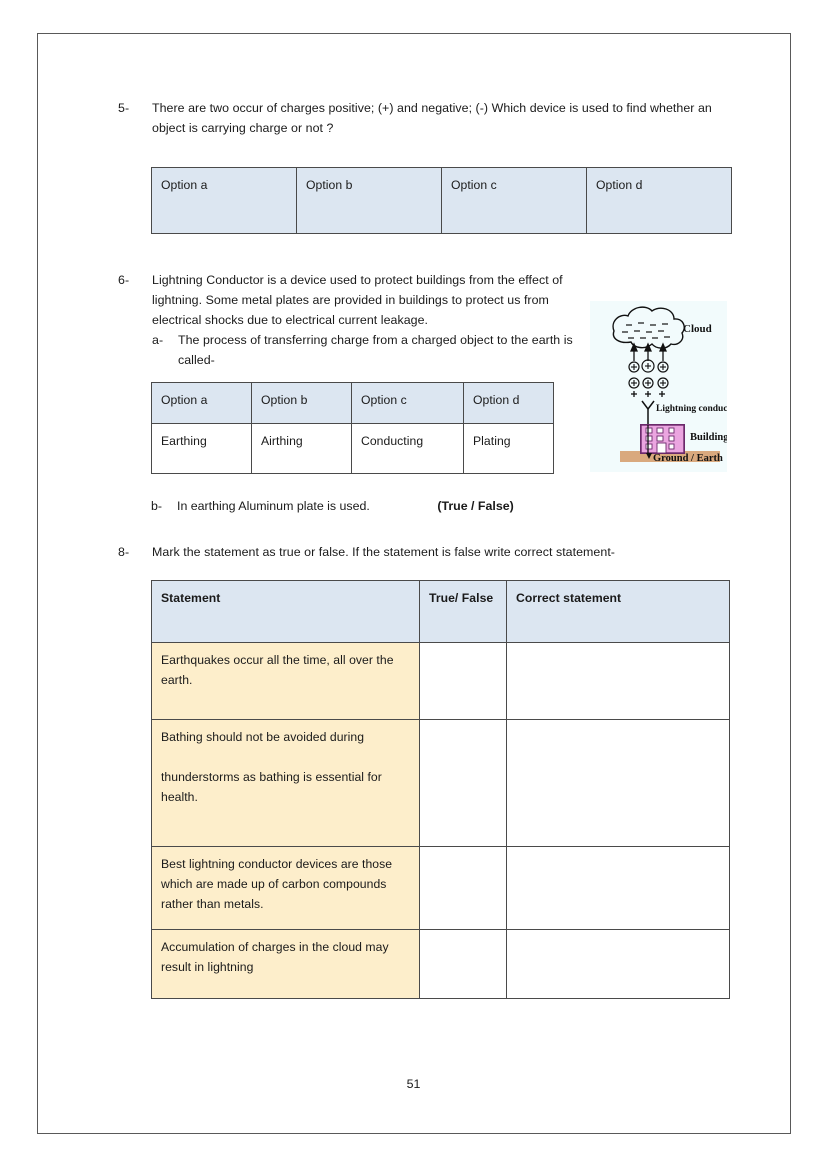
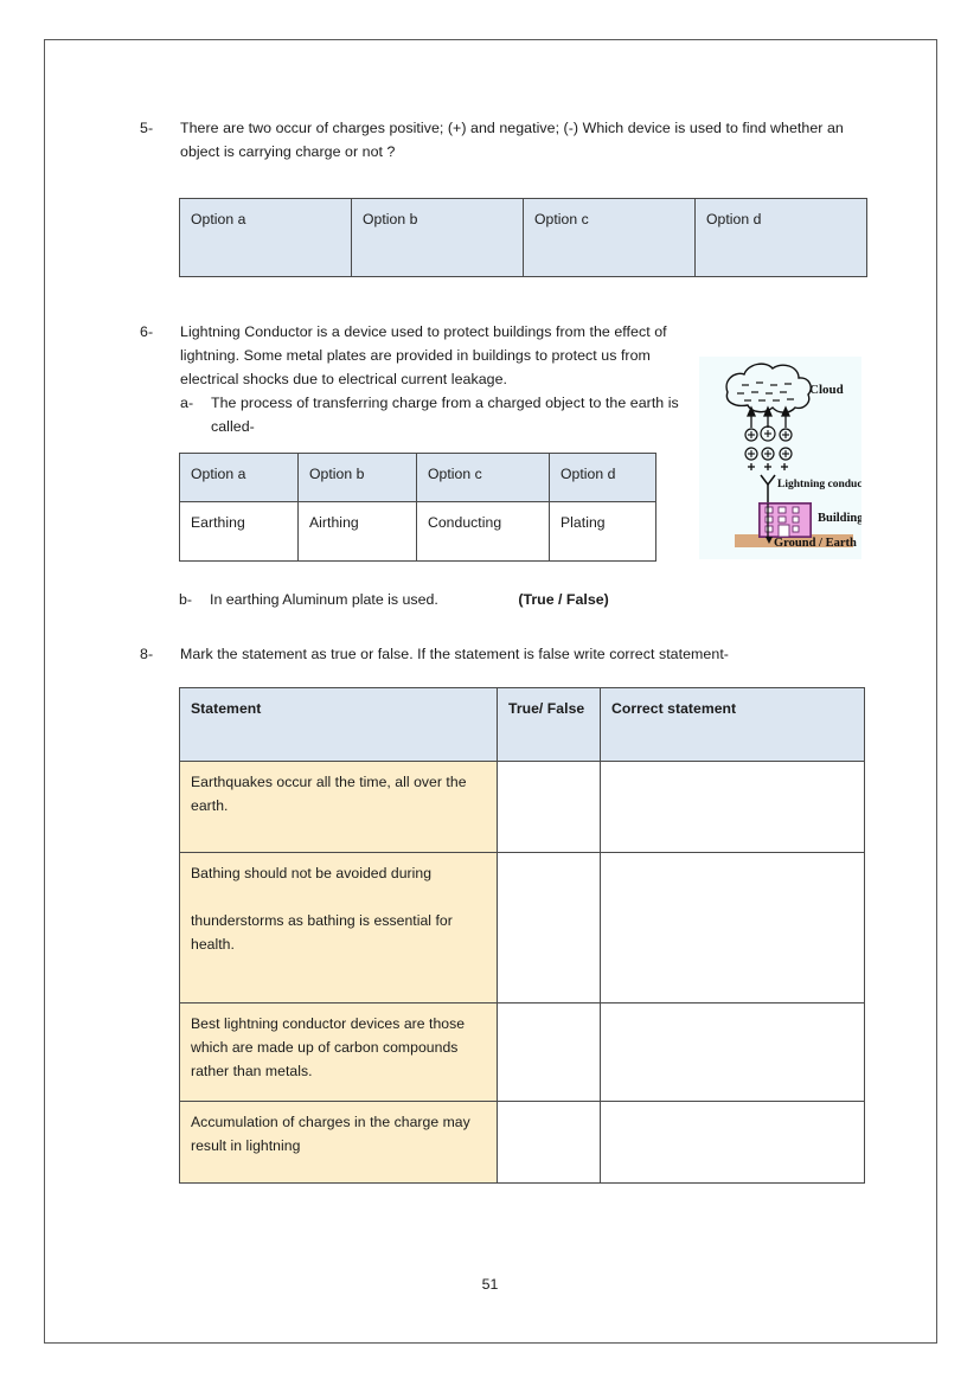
  5-
  There are two occur of charges positive; (+) and negative; (-) Which device is used to find whether an object is carrying charge or not ?
  Option a	Option b	Option c	Option d
  6-
  Lightning Conductor is a device used to protect buildings from the effect of lightning. Some metal plates are provided in buildings to protect us from electrical shocks due to electrical current leakage.
  a-
  The process of transferring charge from a charged object to the earth is called-
  Option a	Option b	Option c	Option d
  Earthing	Airthing	Conducting	Plating
  b-
  In earthing Aluminum plate is used. (True / False)
  8-
  Mark the statement as true or false. If the statement is false write correct statement-
  Statement	True/ False	Correct statement
  Earthquakes occur all the time, all over the earth.
  Bathing should not be avoided during thunderstorms as bathing is essential for health.
  Best lightning conductor devices are those which are made up of carbon compounds rather than metals.
- Accumulation of charges in the cloud may result in lightning
+ Accumulation of charges in the charge may result in lightning
  Cloud
  Lightning conduc
  Building
  Ground / Earth
  51
